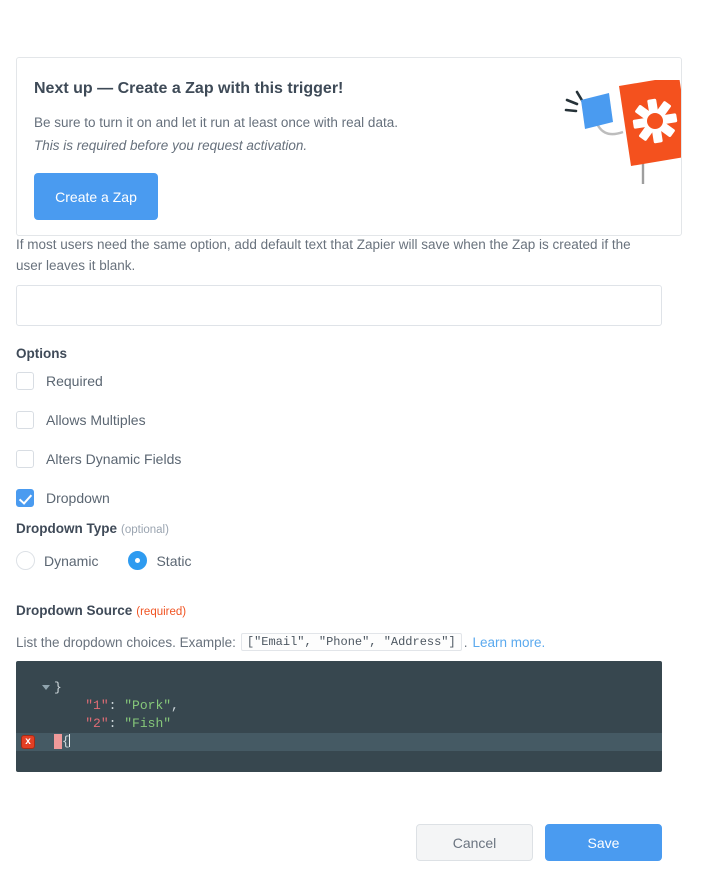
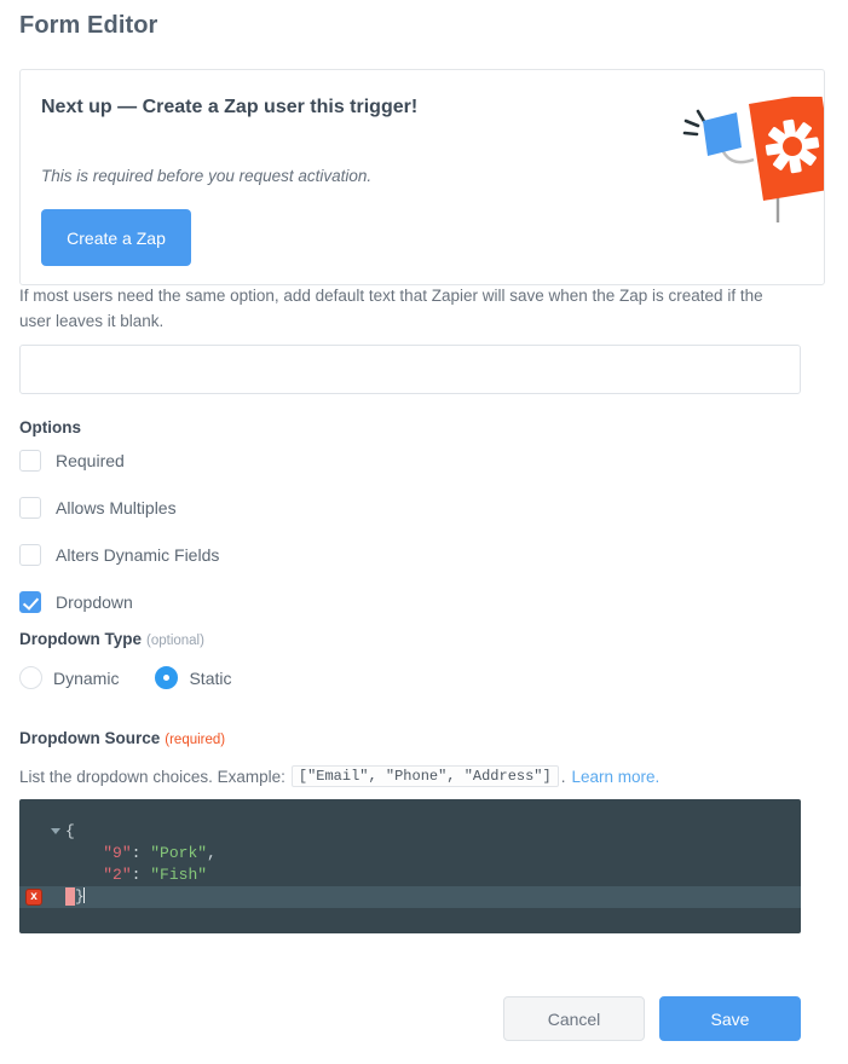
+ Form Editor
  If most users need the same option, add default text that Zapier will save when the Zap is created if the user leaves it blank.
  Options
  Required
  Allows Multiples
  Alters Dynamic Fields
  Dropdown
  Dropdown Type (optional)
  Dynamic
  Static
  Dropdown Source (required)
  List the dropdown choices. Example:
  ["Email", "Phone", "Address"]
  .
  Learn more.
- }
+ {
- "1": "Pork",
+ "9": "Pork",
  "2": "Fish"
  x
- {
+ }
  Cancel
  Save
- Next up — Create a Zap with this trigger!
+ Next up — Create a Zap user this trigger!
- Be sure to turn it on and let it run at least once with real data.
  This is required before you request activation.
  Create a Zap
